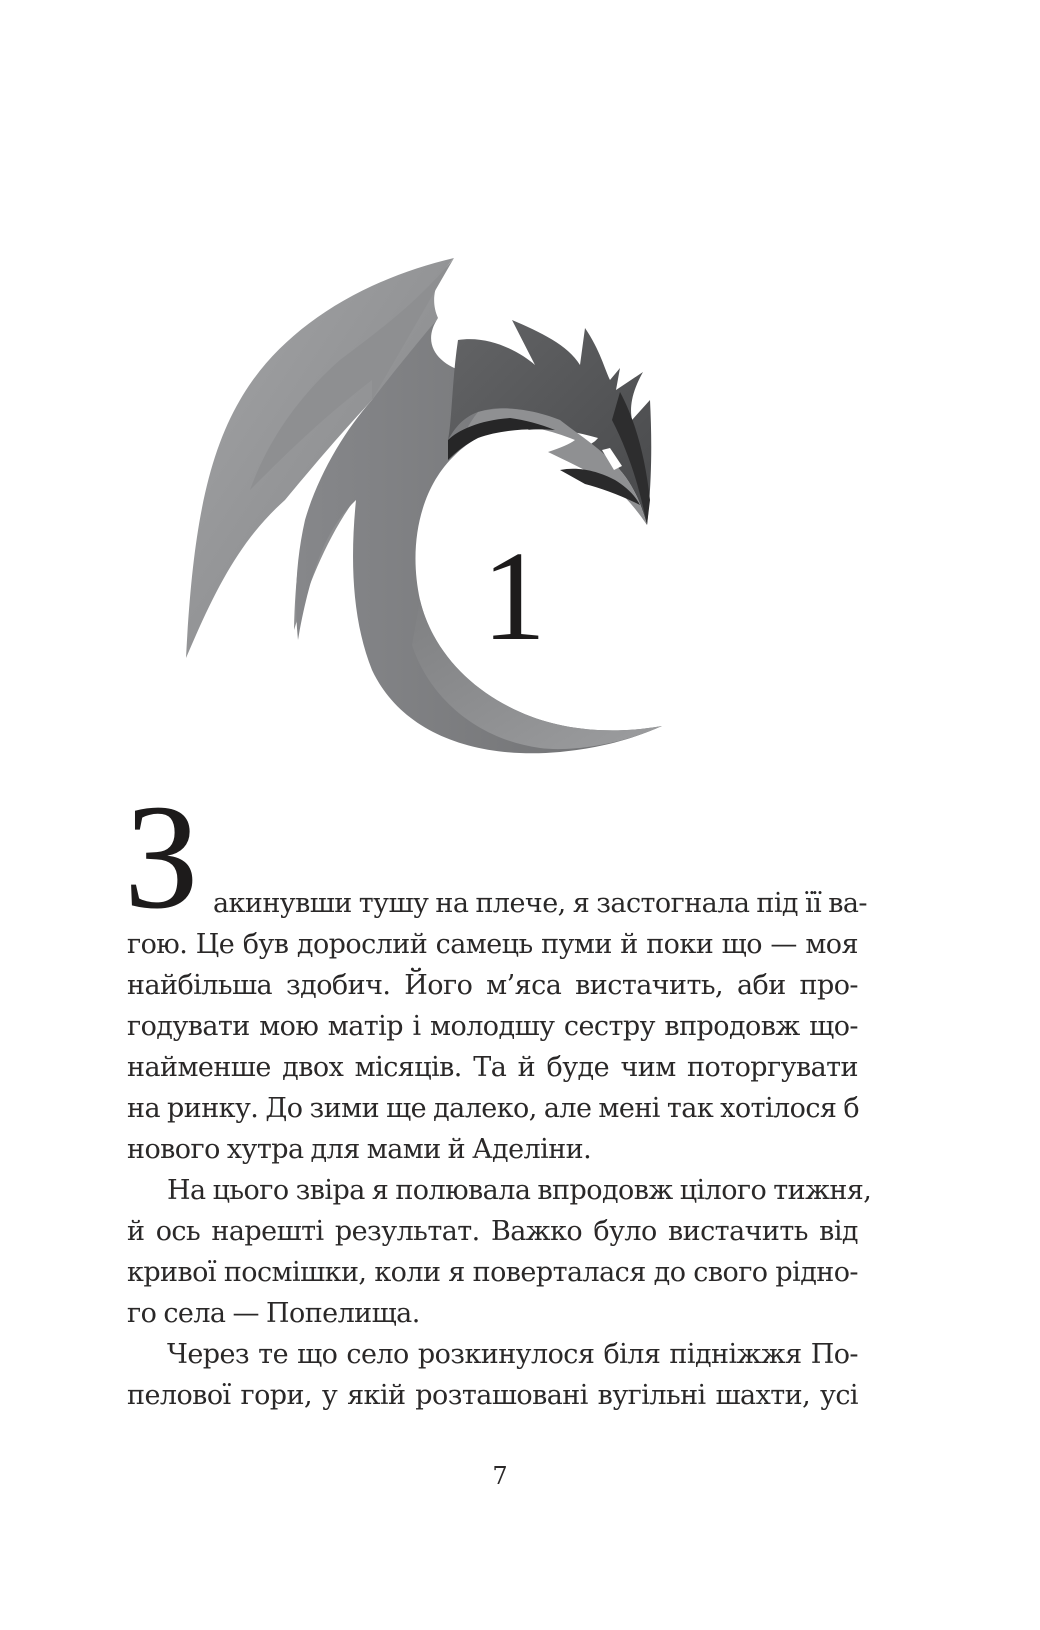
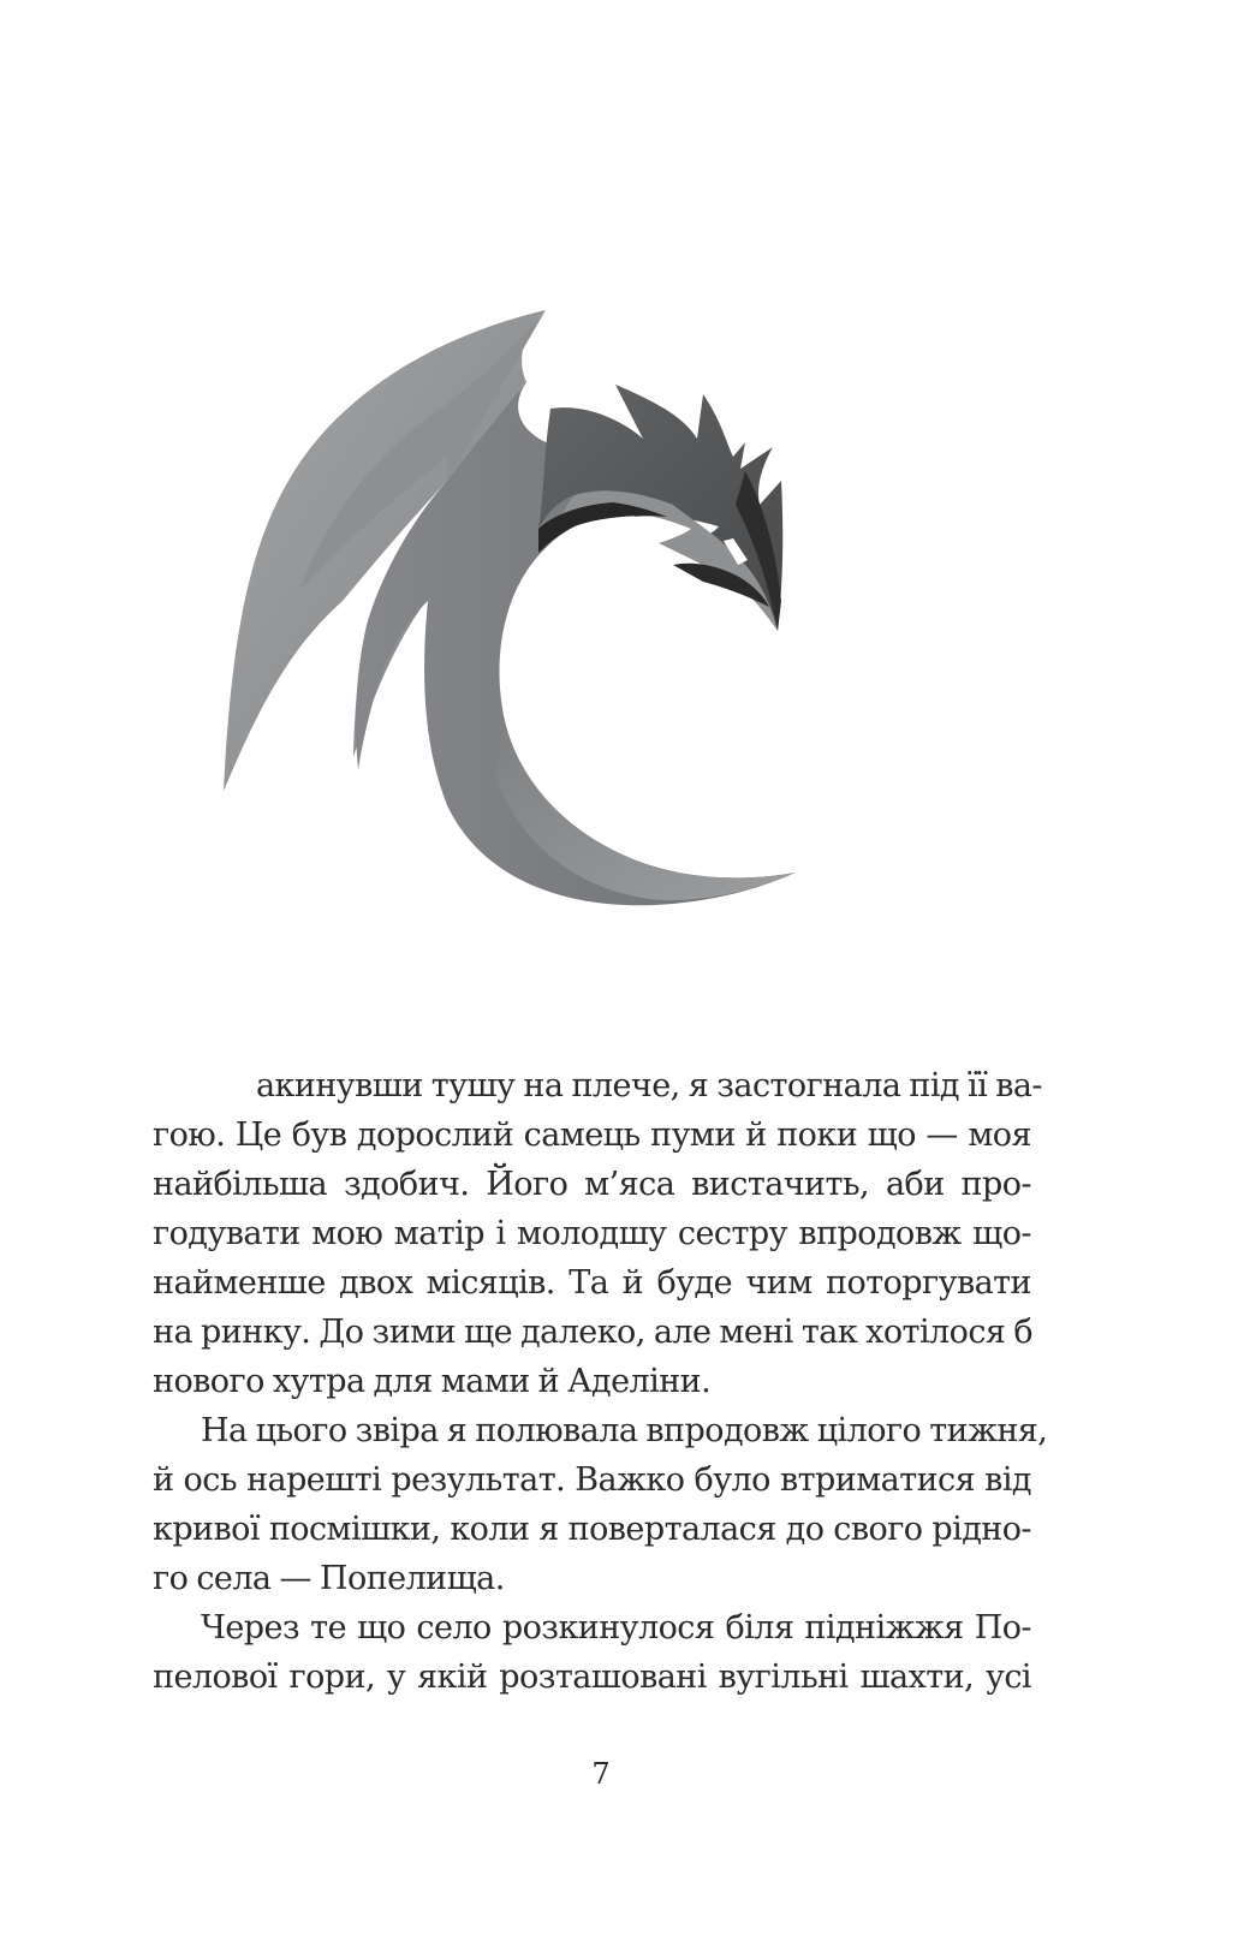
- 1
- З
  акинувши тушу на плече, я застогнала під її ва-
  гою. Це був дорослий самець пуми й поки що — моя
  найбільша здобич. Його м’яса вистачить, аби про-
  годувати мою матір і молодшу сестру впродовж що-
  найменше двох місяців. Та й буде чим поторгувати
  на ринку. До зими ще далеко, але мені так хотілося б
  нового хутра для мами й Аделіни.
  На цього звіра я полювала впродовж цілого тижня,
- й ось нарешті результат. Важко було вистачить від
+ й ось нарешті результат. Важко було втриматися від
  кривої посмішки, коли я поверталася до свого рідно-
  го села — Попелища.
  Через те що село розкинулося біля підніжжя По-
  пелової гори, у якій розташовані вугільні шахти, усі
  7
